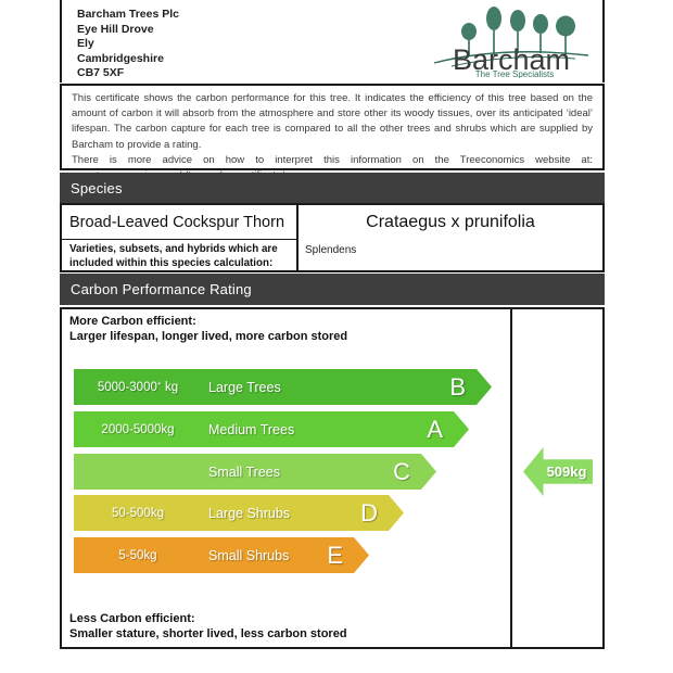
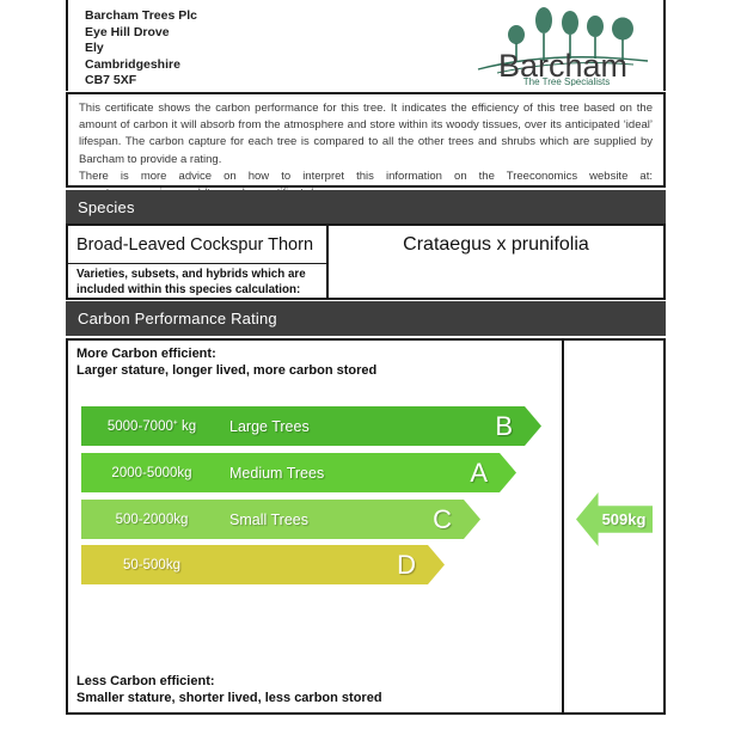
  Barcham Trees Plc
  Eye Hill Drove
  Ely
  Cambridgeshire
  CB7 5XF
  Barcham
  The Tree Specialists
- This certificate shows the carbon performance for this tree. It indicates the efficiency of this tree based on the amount of carbon it will absorb from the atmosphere and store other its woody tissues, over its anticipated ‘ideal’ lifespan. The carbon capture for each tree is compared to all the other trees and shrubs which are supplied by Barcham to provide a rating.
+ This certificate shows the carbon performance for this tree. It indicates the efficiency of this tree based on the amount of carbon it will absorb from the atmosphere and store within its woody tissues, over its anticipated ‘ideal’ lifespan. The carbon capture for each tree is compared to all the other trees and shrubs which are supplied by Barcham to provide a rating.
  Species
  Broad-Leaved Cockspur Thorn
  Crataegus x prunifolia
  Varieties, subsets, and hybrids which are included within this species calculation:
- Splendens
  Carbon Performance Rating
  More Carbon efficient:
- Larger lifespan, longer lived, more carbon stored
+ Larger stature, longer lived, more carbon stored
- 5000-3000⁺ kg
+ 5000-7000⁺ kg
  Large Trees
  B
  2000-5000kg
  Medium Trees
  A
+ 500-2000kg
  Small Trees
  C
  50-500kg
- Large Shrubs
  D
- 5-50kg
- Small Shrubs
- E
  509kg
  Less Carbon efficient:
  Smaller stature, shorter lived, less carbon stored
